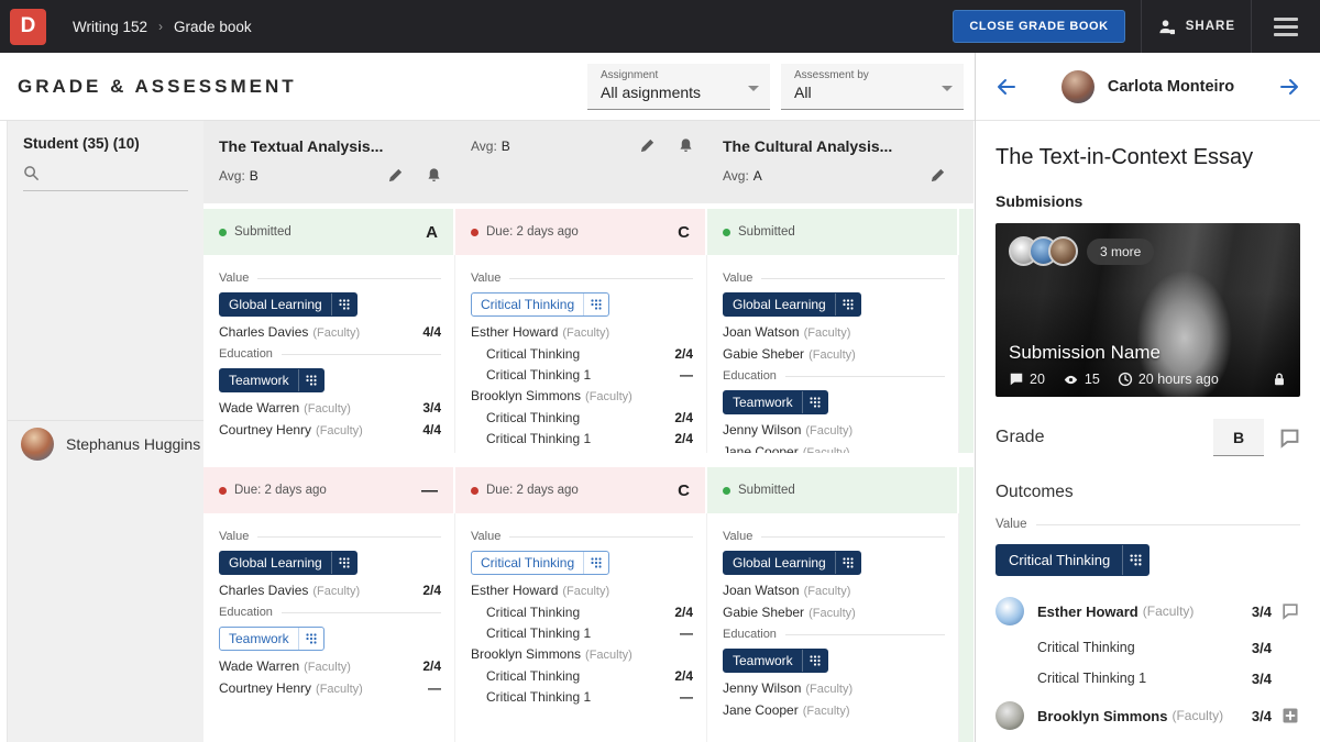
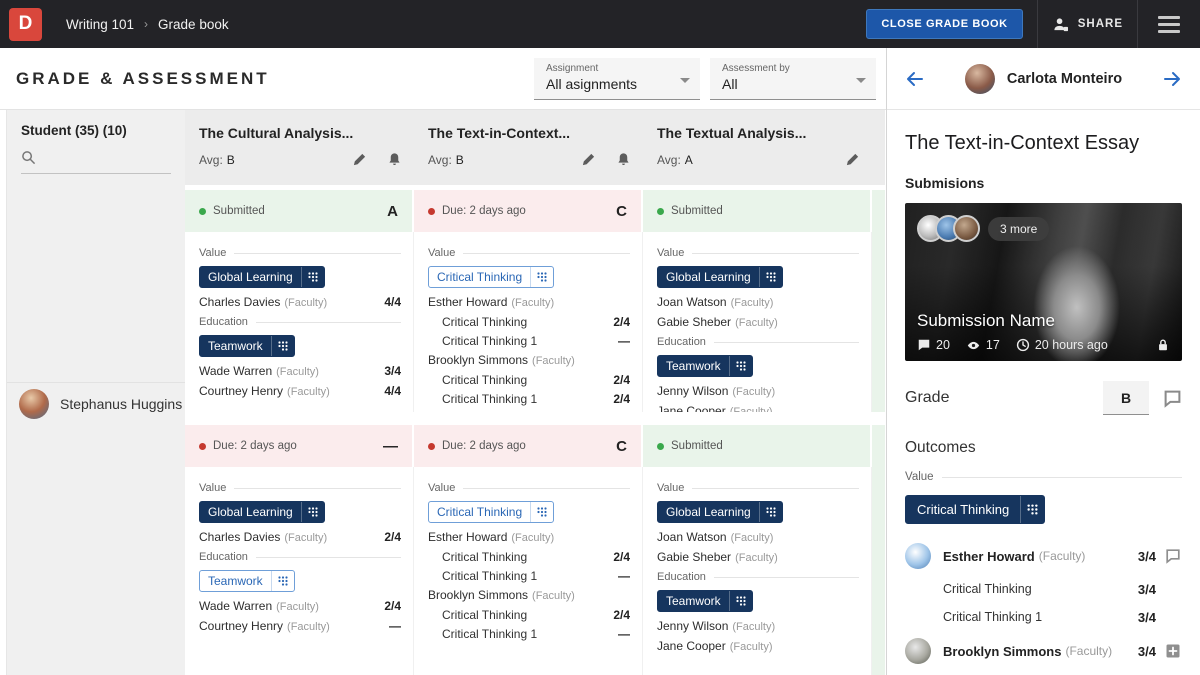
  D
- Writing 152
+ Writing 101
  ›
  Grade book
  CLOSE GRADE BOOK
  SHARE
  GRADE & ASSESSMENT
  Assignment
  All asignments
  Assessment by
  All
  Student (35) (10)
  Stephanus Huggins
- The Textual Analysis...
+ The Cultural Analysis...
  Avg:
  B
  Submitted
  A
  Value
  Global Learning
  Charles Davies
  (Faculty)
  4/4
  Education
  Teamwork
  Wade Warren
  (Faculty)
  3/4
  Courtney Henry
  (Faculty)
  4/4
  Due: 2 days ago
  —
  Value
  Global Learning
  Charles Davies
  (Faculty)
  2/4
  Education
  Teamwork
  Wade Warren
  (Faculty)
  2/4
  Courtney Henry
  (Faculty)
  —
+ The Text-in-Context...
  Avg:
  B
  Due: 2 days ago
  C
  Value
  Critical Thinking
  Esther Howard
  (Faculty)
  Critical Thinking
  2/4
  Critical Thinking 1
  —
  Brooklyn Simmons
  (Faculty)
  Critical Thinking
  2/4
  Critical Thinking 1
  2/4
  Due: 2 days ago
  C
  Value
  Critical Thinking
  Esther Howard
  (Faculty)
  Critical Thinking
  2/4
  Critical Thinking 1
  —
  Brooklyn Simmons
  (Faculty)
  Critical Thinking
  2/4
  Critical Thinking 1
  —
- The Cultural Analysis...
+ The Textual Analysis...
  Avg:
  A
  Submitted
  Value
  Global Learning
  Joan Watson
  (Faculty)
  Gabie Sheber
  (Faculty)
  Education
  Teamwork
  Jenny Wilson
  (Faculty)
  Jane Cooper
  Submitted
  Value
  Global Learning
  Joan Watson
  (Faculty)
  Gabie Sheber
  (Faculty)
  Education
  Teamwork
  Jenny Wilson
  (Faculty)
  Jane Cooper
  (Faculty)
  Carlota Monteiro
  The Text-in-Context Essay
  Submisions
  3 more
  Submission Name
  20
- 15
+ 17
  20 hours ago
  Grade
  B
  Outcomes
  Value
  Critical Thinking
  Esther Howard
  (Faculty)
  3/4
  Critical Thinking
  3/4
  Critical Thinking 1
  3/4
  Brooklyn Simmons
  (Faculty)
  3/4
